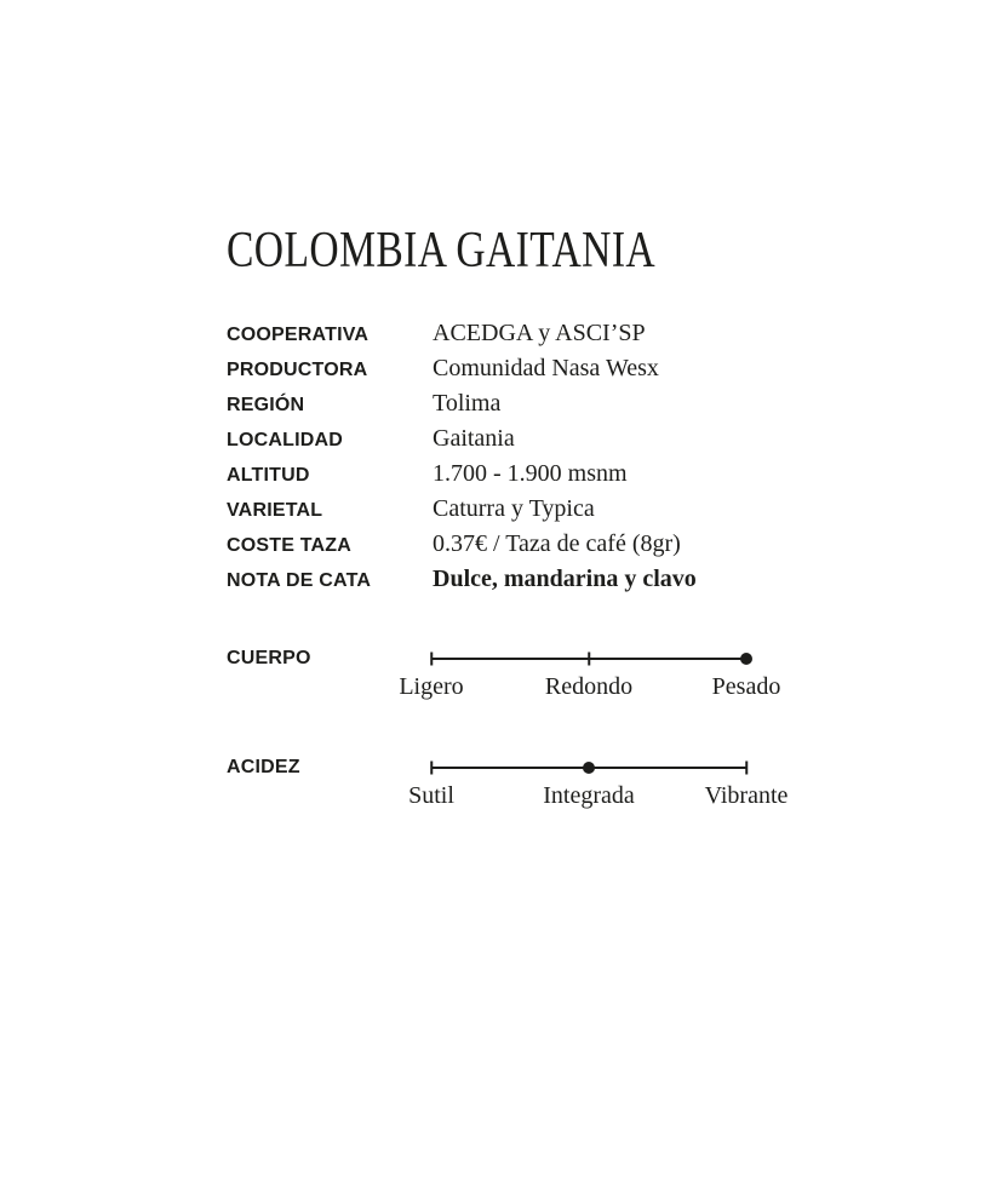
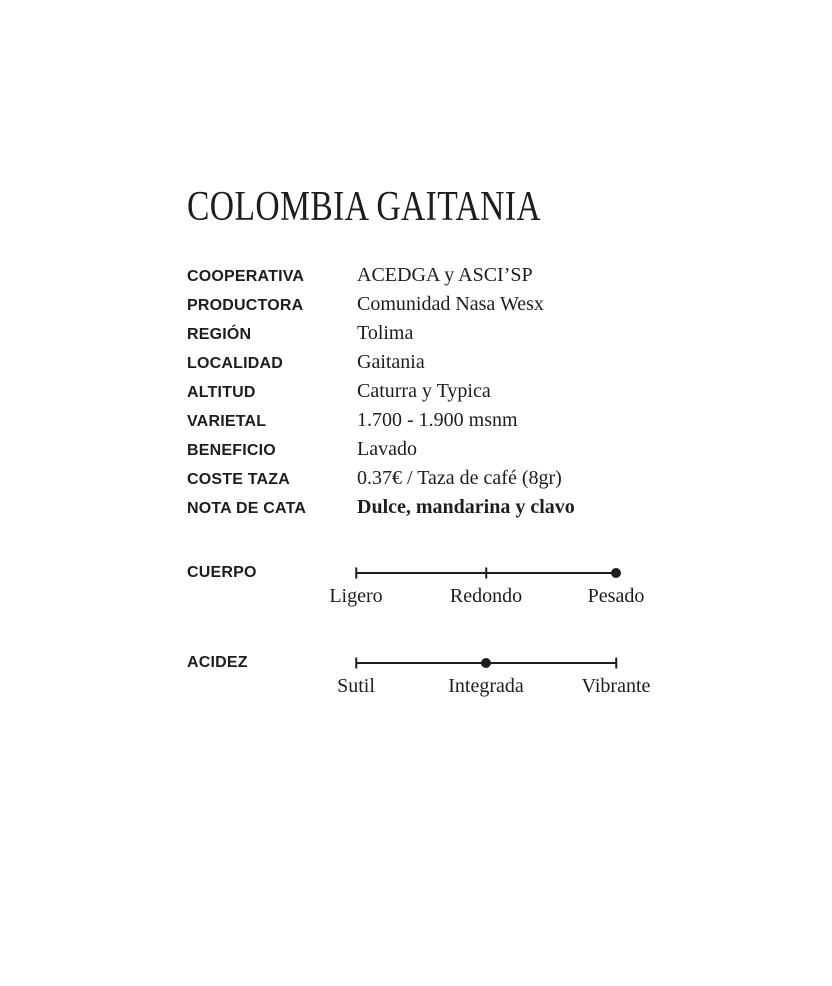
  COLOMBIA GAITANIA
  COOPERATIVA
  ACEDGA y ASCI’SP
  PRODUCTORA
  Comunidad Nasa Wesx
  REGIÓN
  Tolima
  LOCALIDAD
  Gaitania
  ALTITUD
- 1.700 - 1.900 msnm
+ Caturra y Typica
  VARIETAL
- Caturra y Typica
+ 1.700 - 1.900 msnm
+ BENEFICIO
+ Lavado
  COSTE TAZA
  0.37€ / Taza de café (8gr)
  NOTA DE CATA
  Dulce, mandarina y clavo
  CUERPO
  Ligero
  Redondo
  Pesado
  ACIDEZ
  Sutil
  Integrada
  Vibrante
